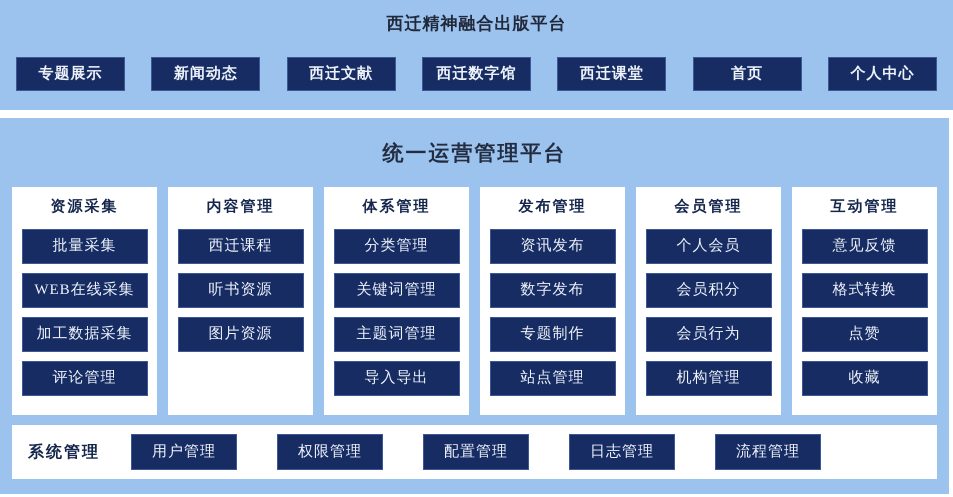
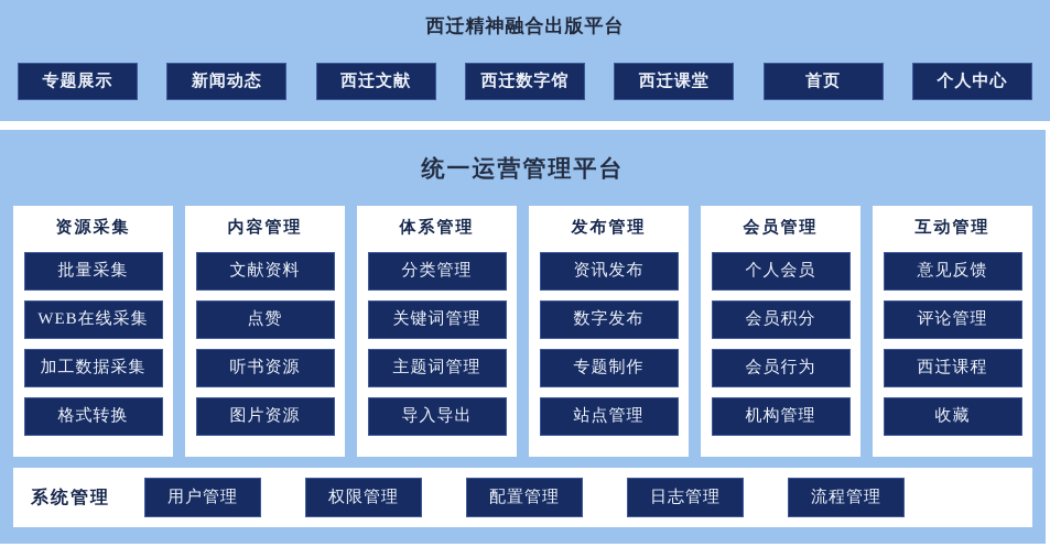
  西迁精神融合出版平台
  专题展示
  新闻动态
  西迁文献
  西迁数字馆
  西迁课堂
  首页
  个人中心
  统一运营管理平台
  资源采集
  批量采集
  WEB在线采集
  加工数据采集
- 评论管理
+ 格式转换
  内容管理
+ 文献资料
- 西迁课程
+ 点赞
  听书资源
  图片资源
  体系管理
  分类管理
  关键词管理
  主题词管理
  导入导出
  发布管理
  资讯发布
  数字发布
  专题制作
  站点管理
  会员管理
  个人会员
  会员积分
  会员行为
  机构管理
  互动管理
  意见反馈
- 格式转换
+ 评论管理
- 点赞
+ 西迁课程
  收藏
  系统管理
  用户管理
  权限管理
  配置管理
  日志管理
  流程管理
